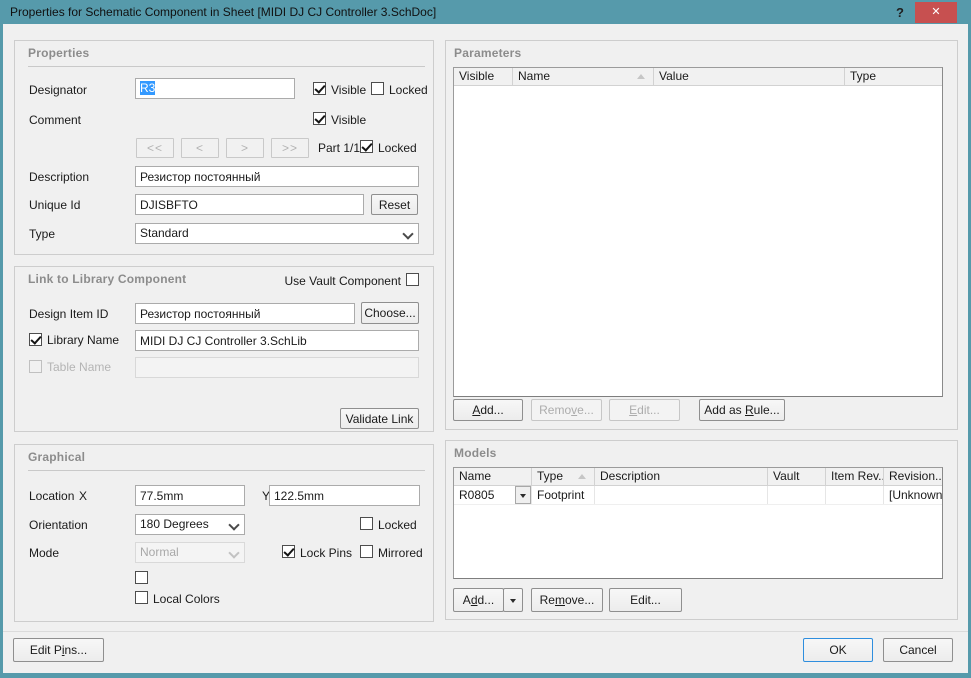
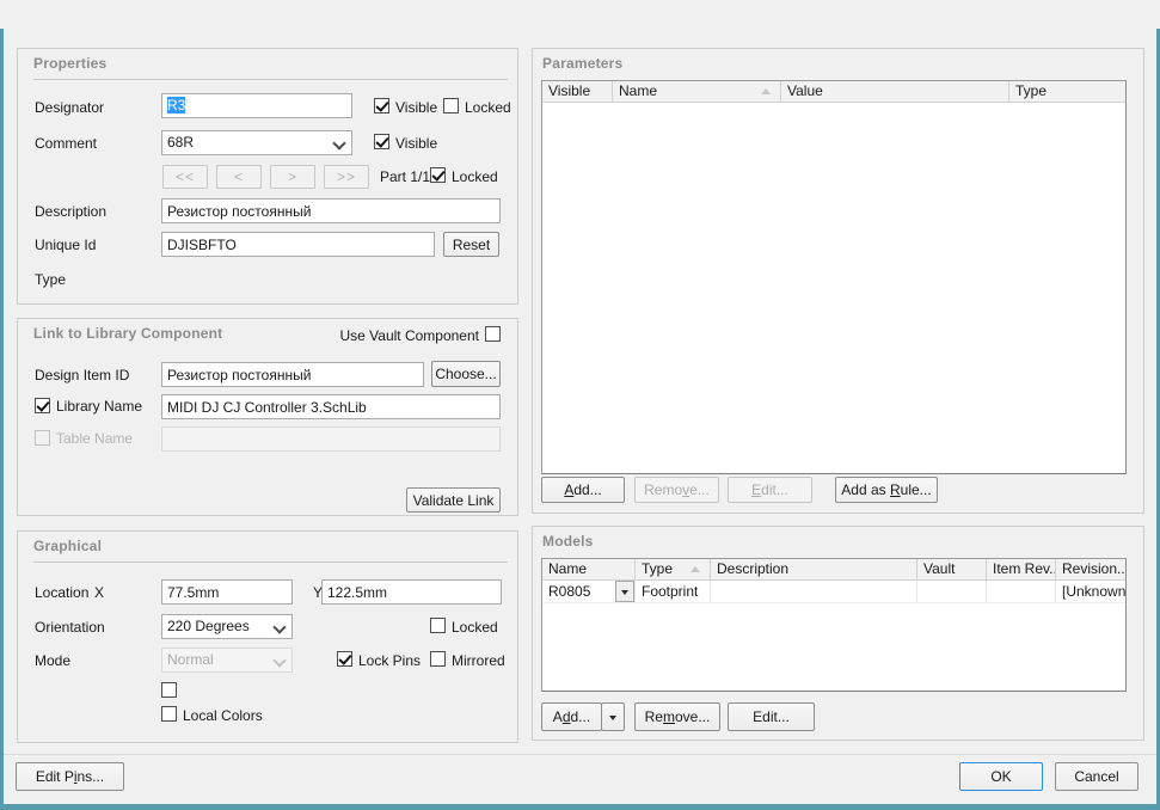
- Properties for Schematic Component in Sheet [MIDI DJ CJ Controller 3.SchDoc]
- ?
- ✕
  Properties
  Designator
  R3
  Visible
  Locked
  Comment
+ 68R
  Visible
  <<
  <
  >
  >>
  Part 1/1
  Locked
  Description
  Резистор постоянный
  Unique Id
  DJISBFTO
  Reset
  Type
- Standard
  Link to Library Component
  Use Vault Component
  Design Item ID
  Резистор постоянный
  Choose...
  Library Name
  MIDI DJ CJ Controller 3.SchLib
  Table Name
  Validate Link
  Graphical
  Location
  X
  77.5mm
  Y
  122.5mm
  Orientation
- 180 Degrees
+ 220 Degrees
  Locked
  Mode
  Normal
  Lock Pins
  Mirrored
  Local Colors
  Parameters
  Visible
  Name
  Value
  Type
  Add...
  Remove...
  Edit...
  Add as Rule...
  Models
  Name
  Type
  Description
  Vault
  Item Rev.
  Revision..
  R0805
  Footprint
  [Unknown
  Add...
  Remove...
  Edit...
  Edit Pins...
  OK
  Cancel
